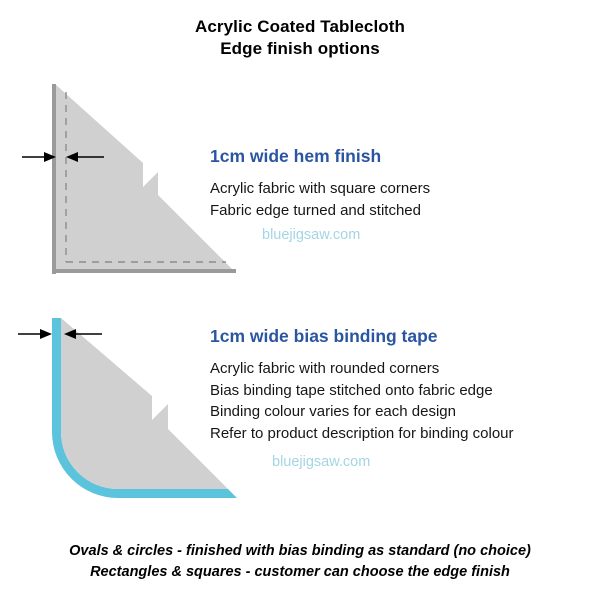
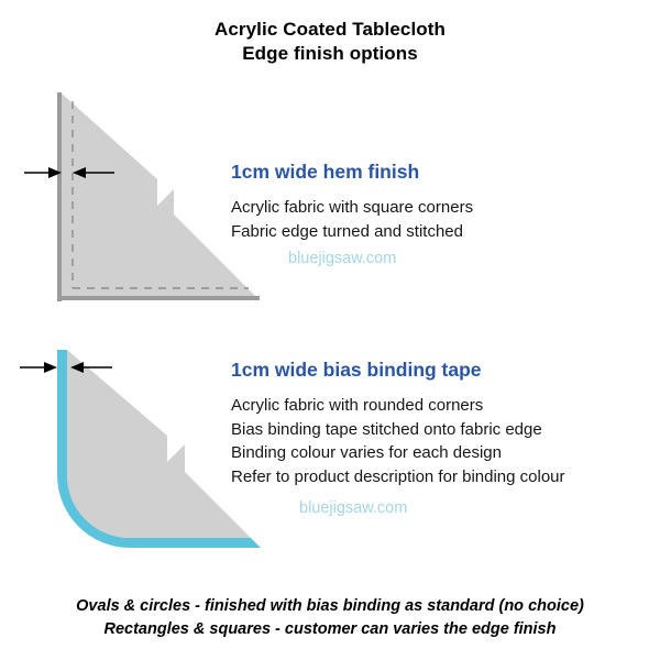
  Acrylic Coated Tablecloth
  Edge finish options
  1cm wide hem finish
  Acrylic fabric with square corners
  Fabric edge turned and stitched
  bluejigsaw.com
  1cm wide bias binding tape
  Acrylic fabric with rounded corners
  Bias binding tape stitched onto fabric edge
  Binding colour varies for each design
  Refer to product description for binding colour
  bluejigsaw.com
  Ovals & circles - finished with bias binding as standard (no choice)
- Rectangles & squares - customer can choose the edge finish
+ Rectangles & squares - customer can varies the edge finish
